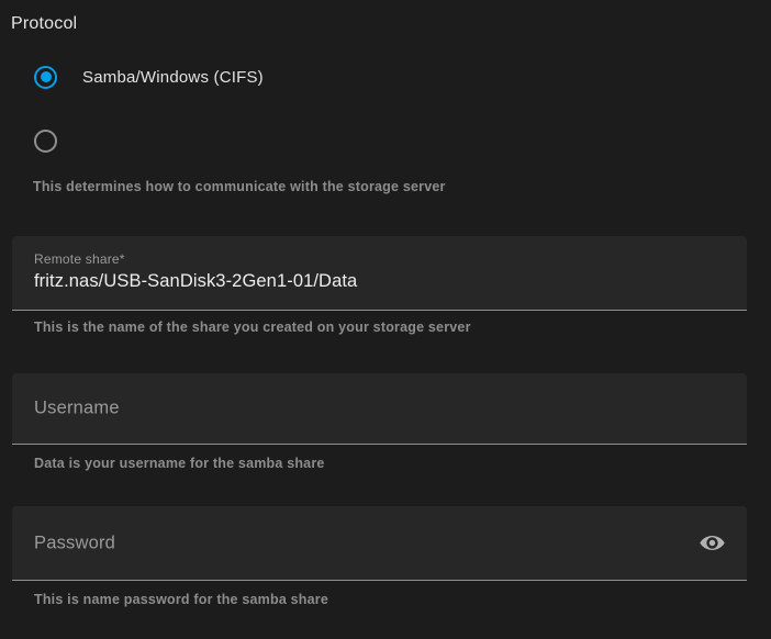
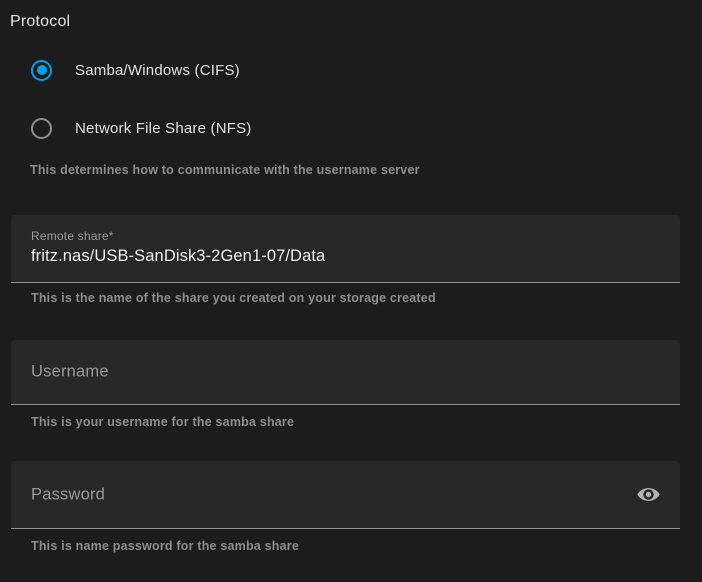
  Protocol
  Samba/Windows (CIFS)
+ Network File Share (NFS)
- This determines how to communicate with the storage server
+ This determines how to communicate with the username server
  Remote share*
- fritz.nas/USB-SanDisk3-2Gen1-01/Data
+ fritz.nas/USB-SanDisk3-2Gen1-07/Data
- This is the name of the share you created on your storage server
+ This is the name of the share you created on your storage created
  Username
- Data is your username for the samba share
+ This is your username for the samba share
  Password
  This is name password for the samba share
